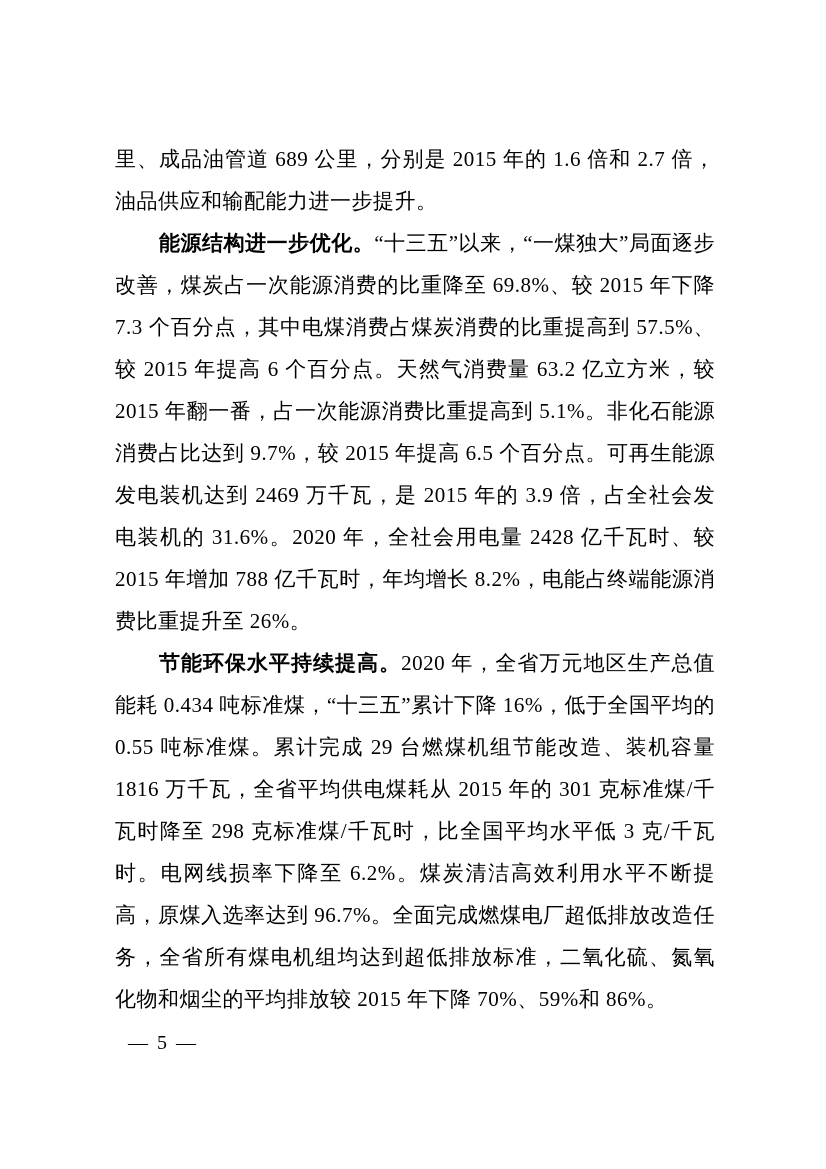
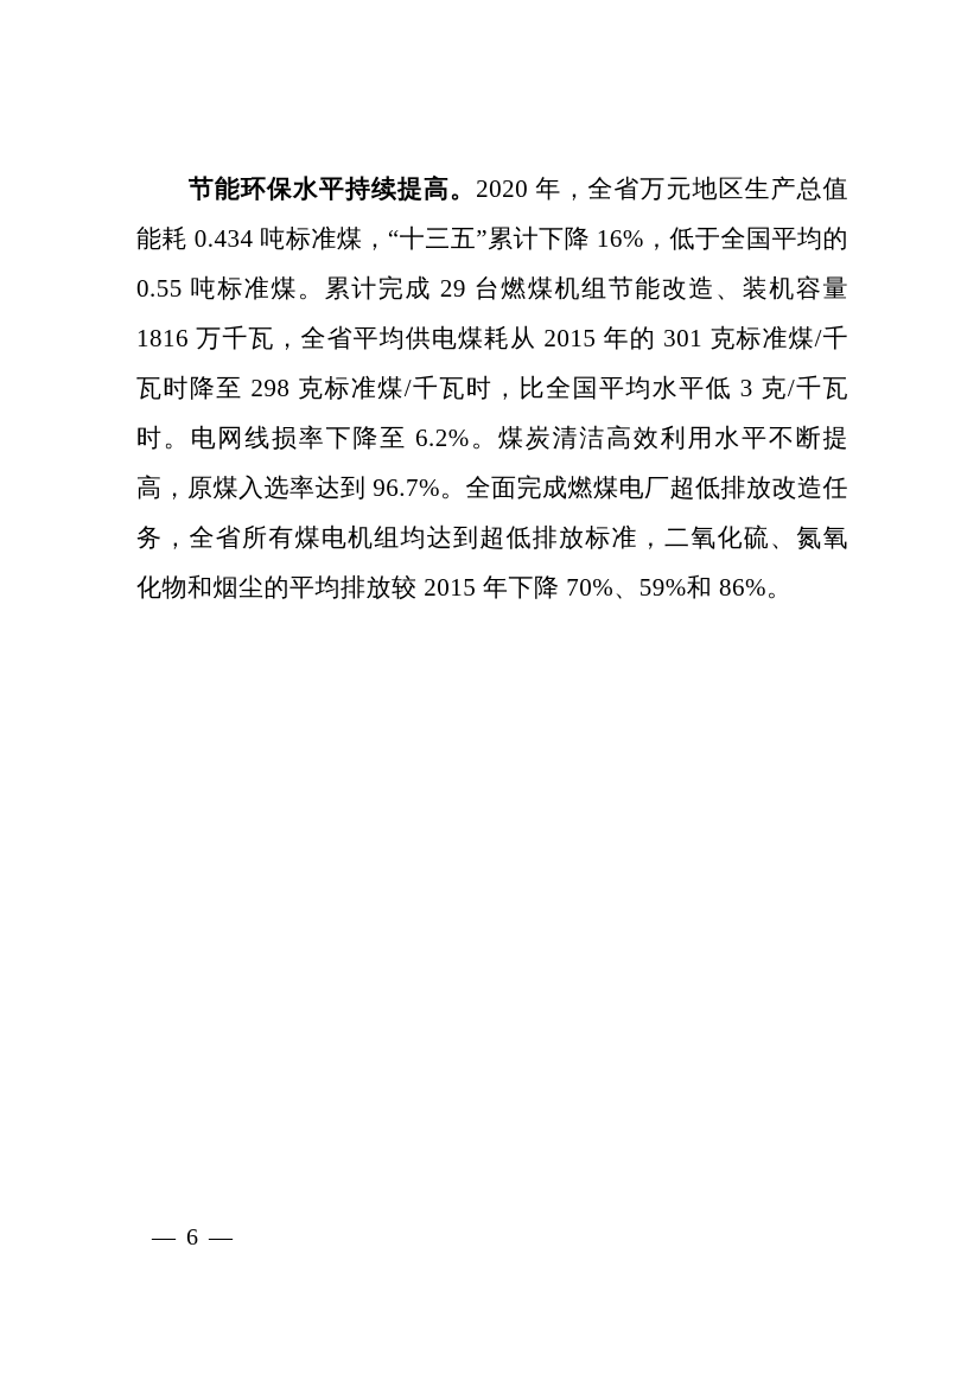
- 里、成品油管道 689 公里，分别是 2015 年的 1.6 倍和 2.7 倍，油品供应和输配能力进一步提升。
- 能源结构进一步优化。“十三五”以来，“一煤独大”局面逐步改善，煤炭占一次能源消费的比重降至 69.8%、较 2015 年下降 7.3 个百分点，其中电煤消费占煤炭消费的比重提高到 57.5%、较 2015 年提高 6 个百分点。天然气消费量 63.2 亿立方米，较 2015 年翻一番，占一次能源消费比重提高到 5.1%。非化石能源消费占比达到 9.7%，较 2015 年提高 6.5 个百分点。可再生能源发电装机达到 2469 万千瓦，是 2015 年的 3.9 倍，占全社会发电装机的 31.6%。2020 年，全社会用电量 2428 亿千瓦时、较 2015 年增加 788 亿千瓦时，年均增长 8.2%，电能占终端能源消费比重提升至 26%。
  节能环保水平持续提高。2020 年，全省万元地区生产总值能耗 0.434 吨标准煤，“十三五”累计下降 16%，低于全国平均的 0.55 吨标准煤。累计完成 29 台燃煤机组节能改造、装机容量 1816 万千瓦，全省平均供电煤耗从 2015 年的 301 克标准煤/千瓦时降至 298 克标准煤/千瓦时，比全国平均水平低 3 克/千瓦时。电网线损率下降至 6.2%。煤炭清洁高效利用水平不断提高，原煤入选率达到 96.7%。全面完成燃煤电厂超低排放改造任务，全省所有煤电机组均达到超低排放标准，二氧化硫、氮氧化物和烟尘的平均排放较 2015 年下降 70%、59%和 86%。
- — 5 —
+ — 6 —
